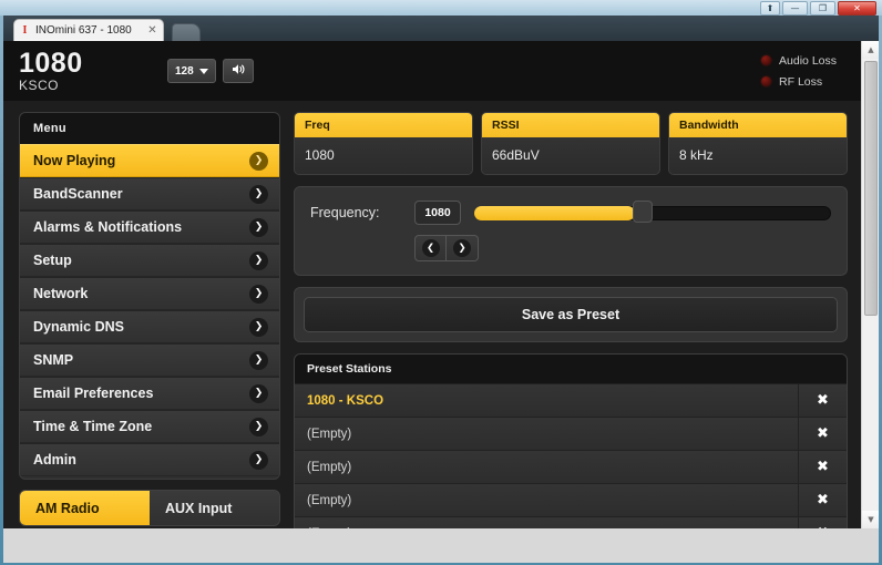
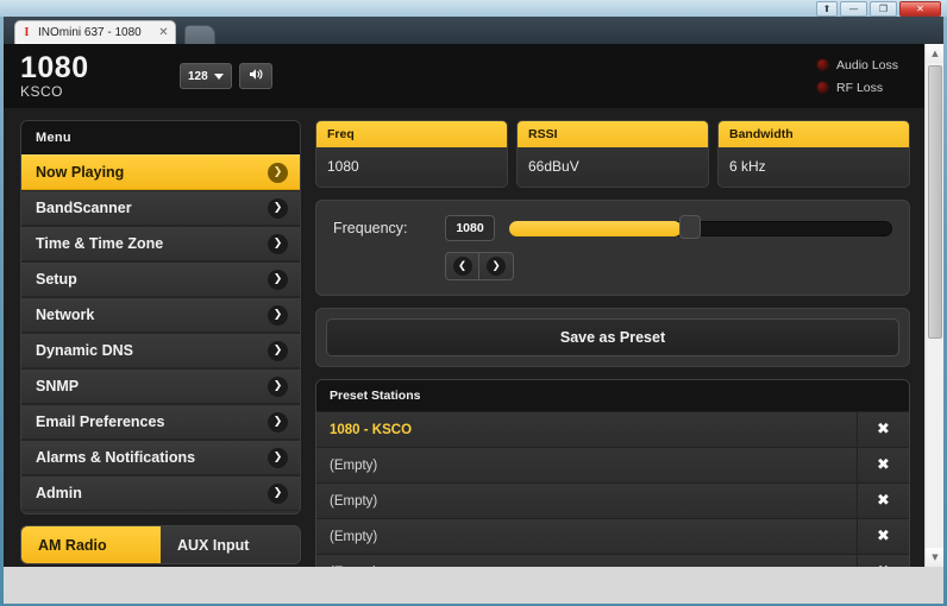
  ⬆
  —
  ❐
  ✕
  I
  INOmini 637 - 1080
  ✕
  1080
  KSCO
  128
  Audio Loss
  RF Loss
  Menu
  Now Playing
  ❯
  BandScanner
  ❯
- Alarms & Notifications
+ Time & Time Zone
  ❯
  Setup
  ❯
  Network
  ❯
  Dynamic DNS
  ❯
  SNMP
  ❯
  Email Preferences
  ❯
- Time & Time Zone
+ Alarms & Notifications
  ❯
  Admin
  ❯
  AM Radio
  AUX Input
  Freq
  1080
  RSSI
  66dBuV
  Bandwidth
- 8 kHz
+ 6 kHz
  Frequency:
  1080
  ❮
  ❯
  Save as Preset
  Preset Stations
  1080 - KSCO
  ✖
  (Empty)
  ✖
  (Empty)
  ✖
  (Empty)
  ✖
  ▲
  ▼
